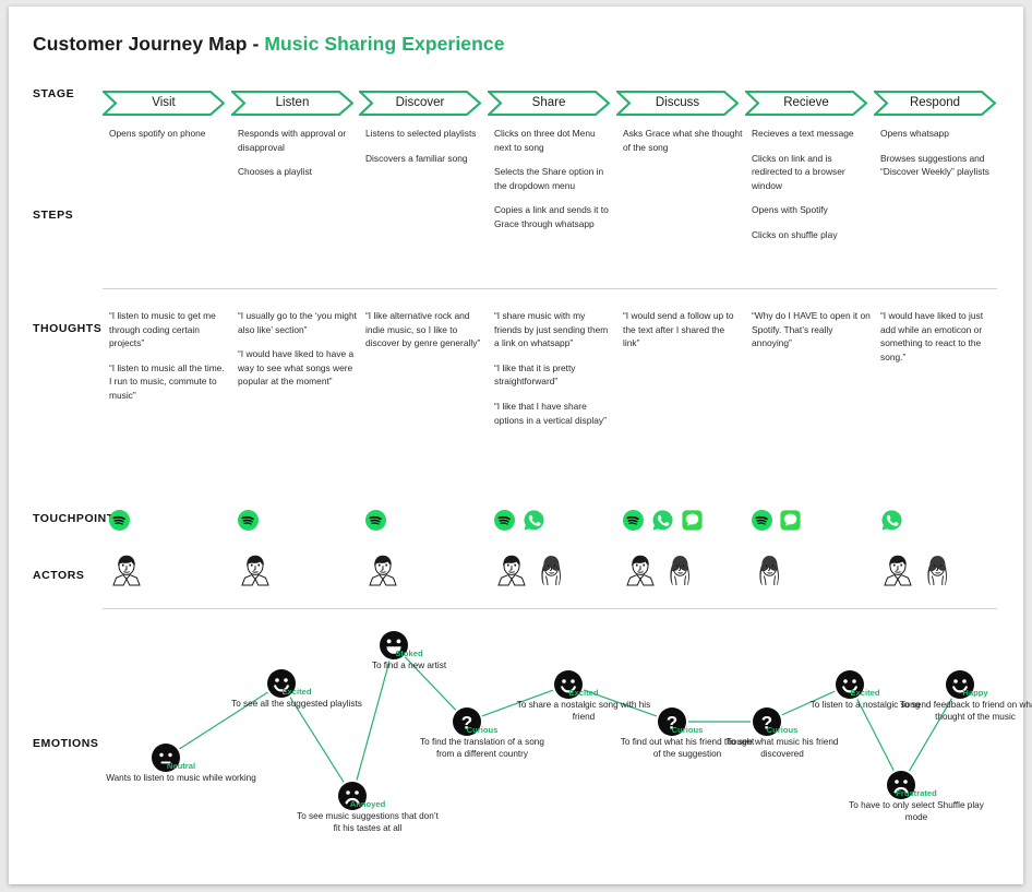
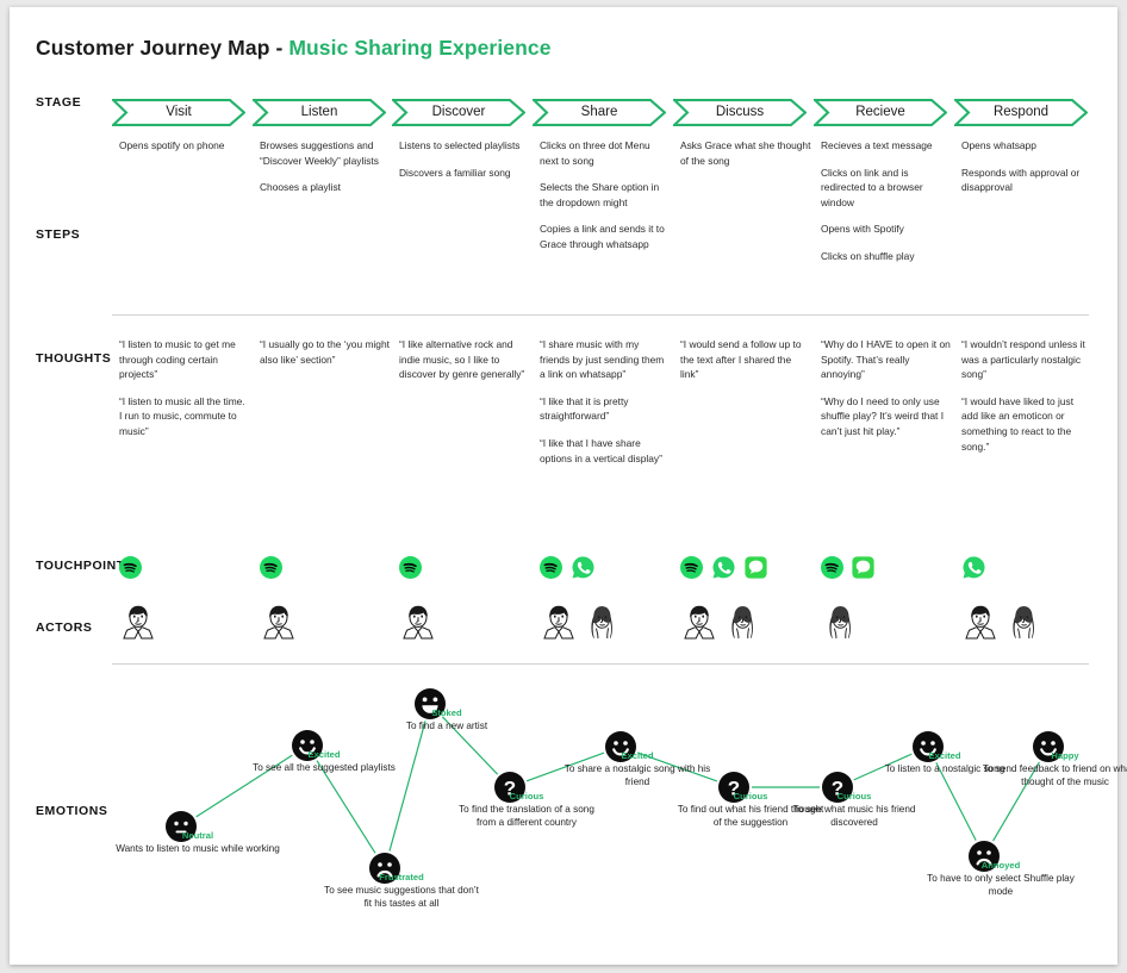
  Customer Journey Map - Music Sharing Experience
  STAGE
  STEPS
  THOUGHTS
  TOUCHPOIN
  ACTORS
  EMOTIONS
  Visit
  Listen
  Discover
  Share
  Discuss
  Recieve
  Respond
  Opens spotify on phone
- Responds with approval or disapproval
+ Browses suggestions and “Discover Weekly” playlists
  Chooses a playlist
  Listens to selected playlists
  Discovers a familiar song
  Clicks on three dot Menu next to song
- Selects the Share option in the dropdown menu
+ Selects the Share option in the dropdown might
  Copies a link and sends it to Grace through whatsapp
  Asks Grace what she thought of the song
  Recieves a text message
  Clicks on link and is redirected to a browser window
  Opens with Spotify
  Clicks on shuffle play
  Opens whatsapp
- Browses suggestions and “Discover Weekly” playlists
+ Responds with approval or disapproval
  “I listen to music to get me through coding certain projects”
  “I listen to music all the time. I run to music, commute to music”
  “I usually go to the ‘you might also like’ section”
- “I would have liked to have a way to see what songs were popular at the moment”
  “I like alternative rock and indie music, so I like to discover by genre generally”
  “I share music with my friends by just sending them a link on whatsapp”
  “I like that it is pretty straightforward”
  “I like that I have share options in a vertical display”
  “I would send a follow up to the text after I shared the link”
  “Why do I HAVE to open it on Spotify. That’s really annoying”
+ “Why do I need to only use shuffle play? It’s weird that I can’t just hit play.”
+ “I wouldn’t respond unless it was a particularly nostalgic song”
- “I would have liked to just add while an emoticon or something to react to the song.”
+ “I would have liked to just add like an emoticon or something to react to the song.”
  Neutral
  Wants to listen to music while working
  Excited
  To see all the suggested playlists
  Stoked
  To find a new artist
- Annoyed
+ Frustrated
  To see music suggestions that don’t fit his tastes at all
  ?
  Curious
  To find the translation of a song from a different country
  Excited
  To share a nostalgic song with his friend
  ?
  Curious
  To find out what his friend thought of the suggestion
  ?
  Curious
  To see what music his friend discovered
  Excited
  To listen to a nostalgic song
- Frustrated
+ Annoyed
  To have to only select Shuffle play mode
  Happy
  To send feedback to friend on wh thought of the music
